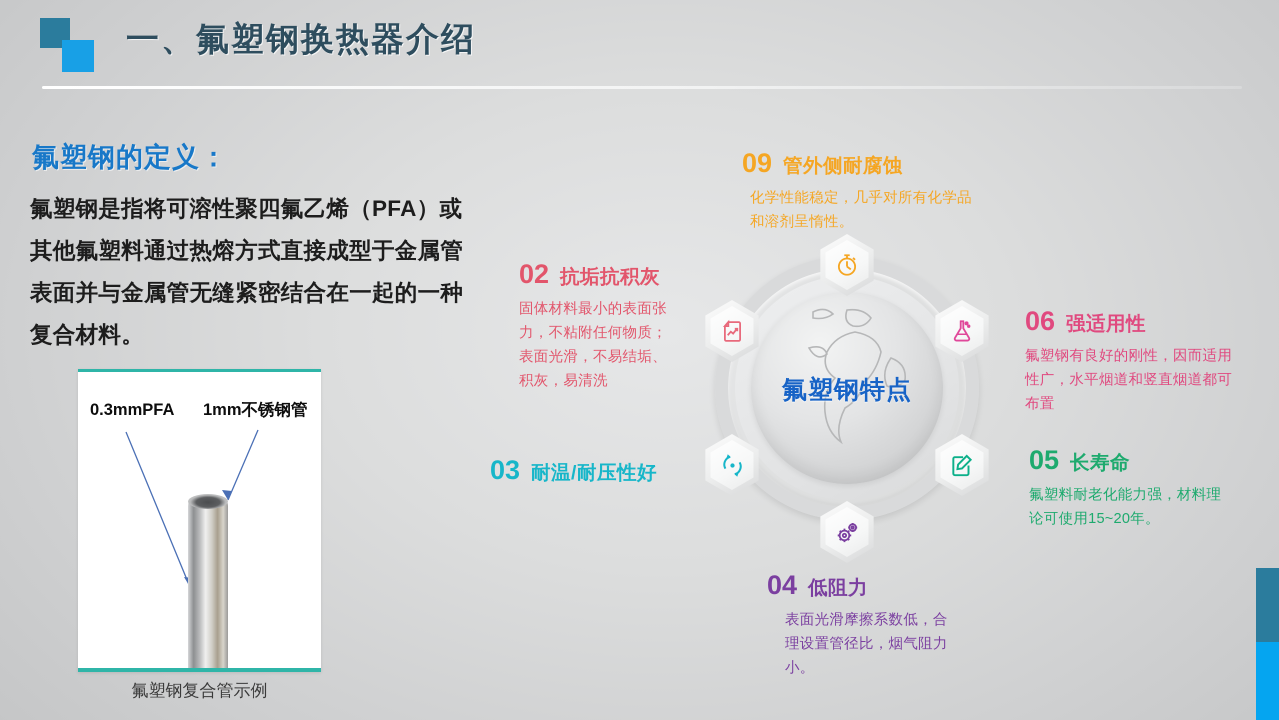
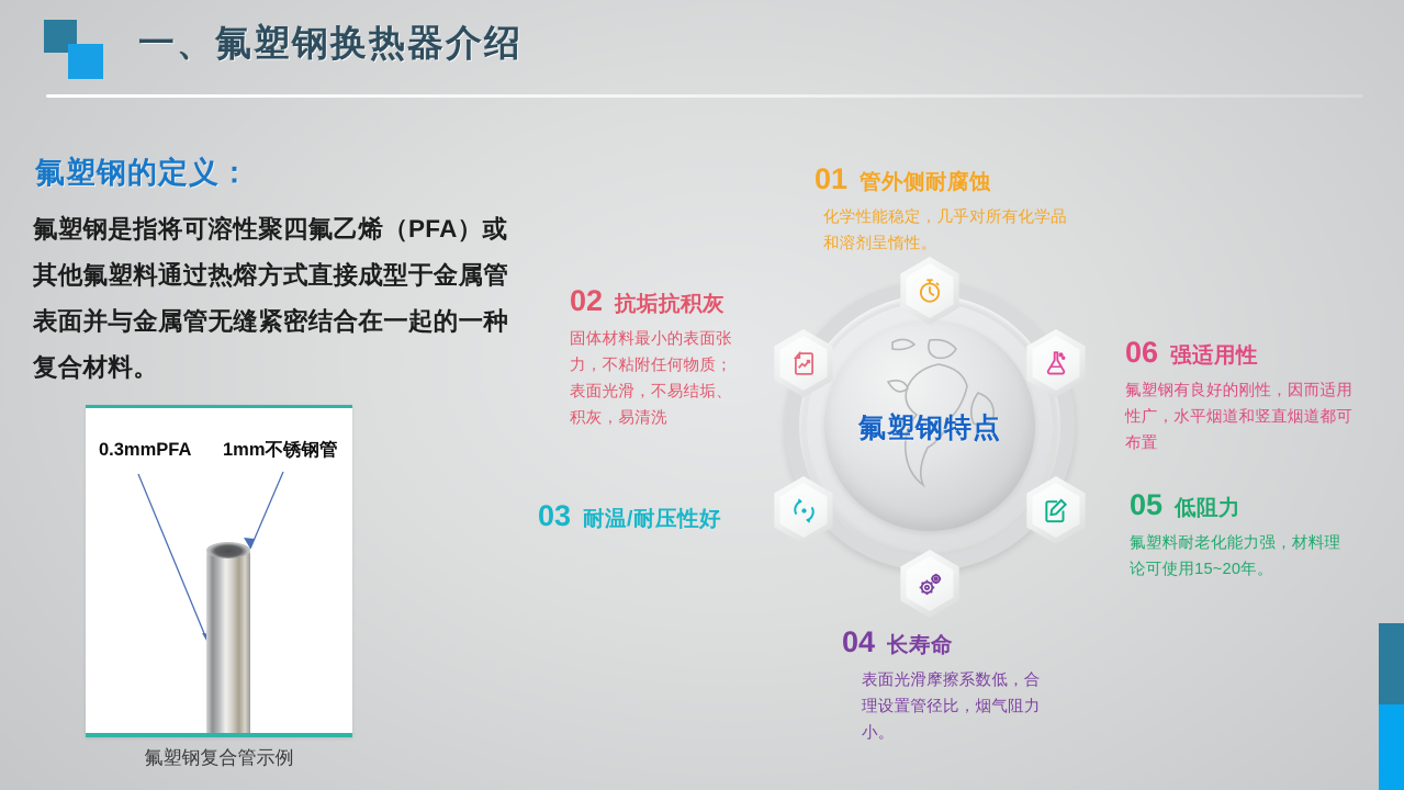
  一、氟塑钢换热器介绍
  氟塑钢的定义：
  氟塑钢是指将可溶性聚四氟乙烯（PFA）或其他氟塑料通过热熔方式直接成型于金属管表面并与金属管无缝紧密结合在一起的一种复合材料。
  0.3mmPFA
  1mm不锈钢管
  氟塑钢复合管示例
  氟塑钢特点
- 09
+ 01
  管外侧耐腐蚀
  化学性能稳定，几乎对所有化学品和溶剂呈惰性。
  02
  抗垢抗积灰
  固体材料最小的表面张力，不粘附任何物质；表面光滑，不易结垢、积灰，易清洗
  03
  耐温/耐压性好
  04
- 低阻力
+ 长寿命
  表面光滑摩擦系数低，合理设置管径比，烟气阻力小。
  05
- 长寿命
+ 低阻力
  氟塑料耐老化能力强，材料理论可使用15~20年。
  06
  强适用性
  氟塑钢有良好的刚性，因而适用性广，水平烟道和竖直烟道都可布置
